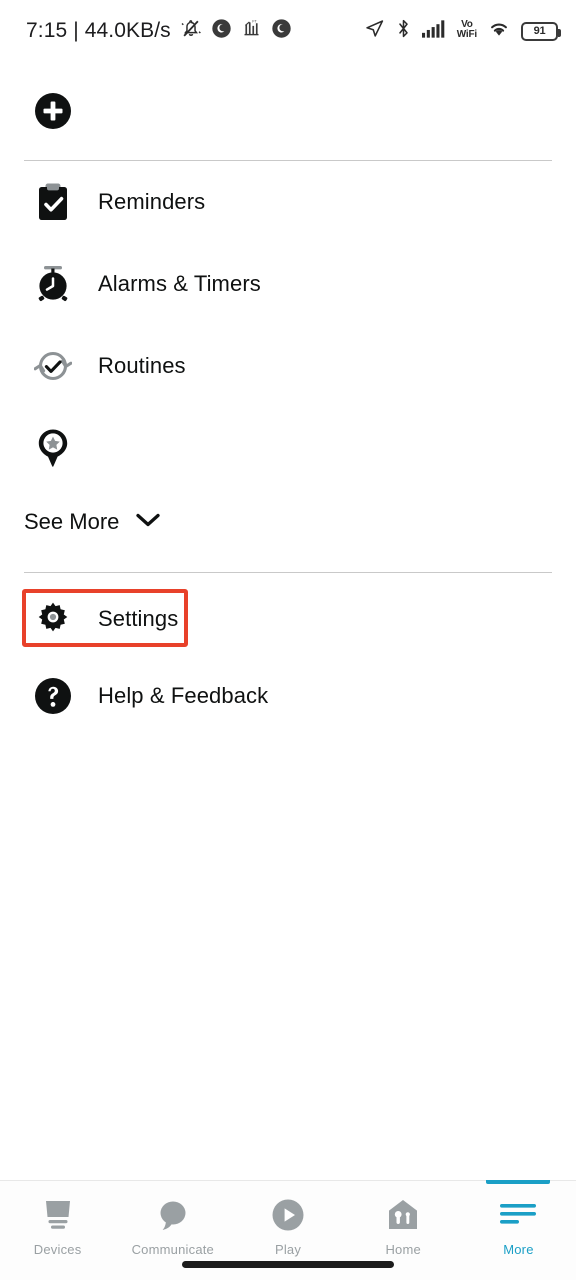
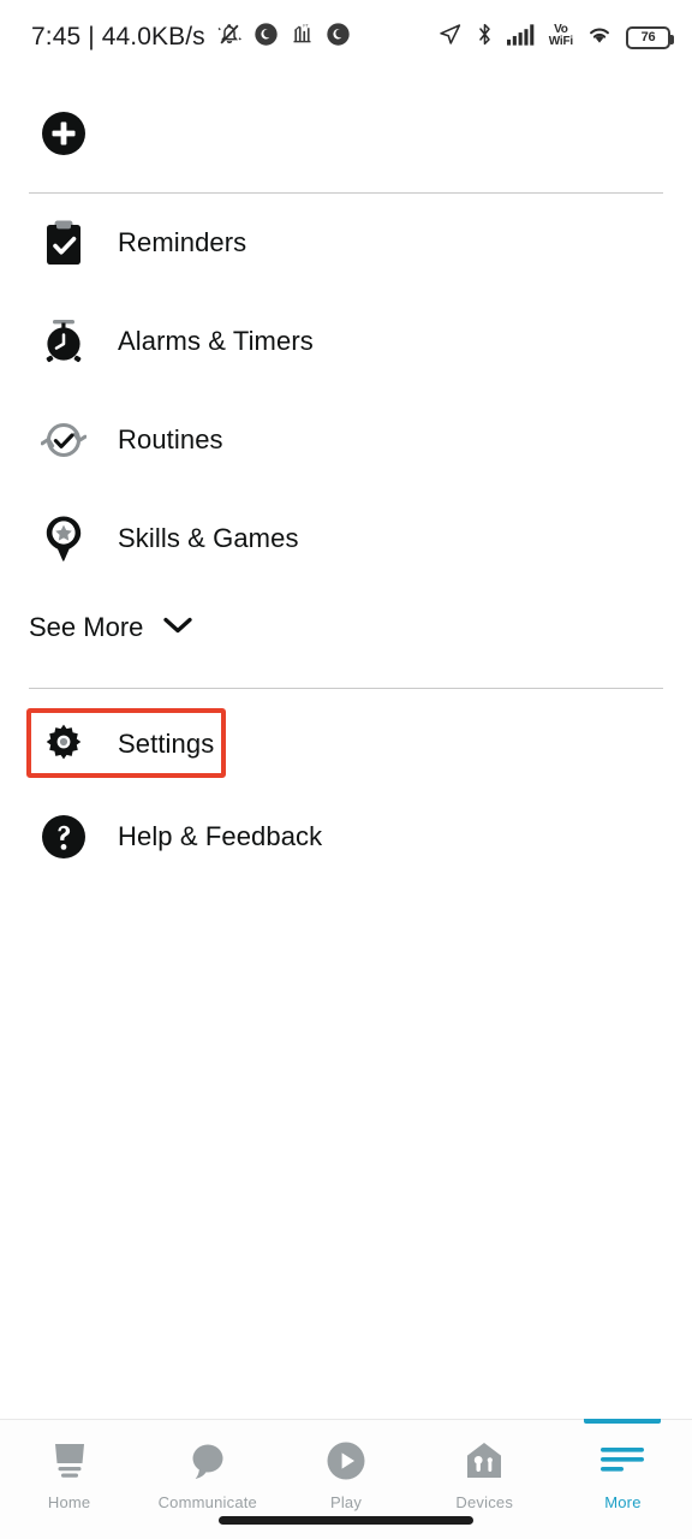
- 7:15 | 44.0KB/s
+ 7:45 | 44.0KB/s
  Vo
  WiFi
- 91
+ 76
  Reminders
  Alarms & Timers
  Routines
+ Skills & Games
  See More
  Settings
  Help & Feedback
- Devices
+ Home
  Communicate
  Play
- Home
+ Devices
  More
